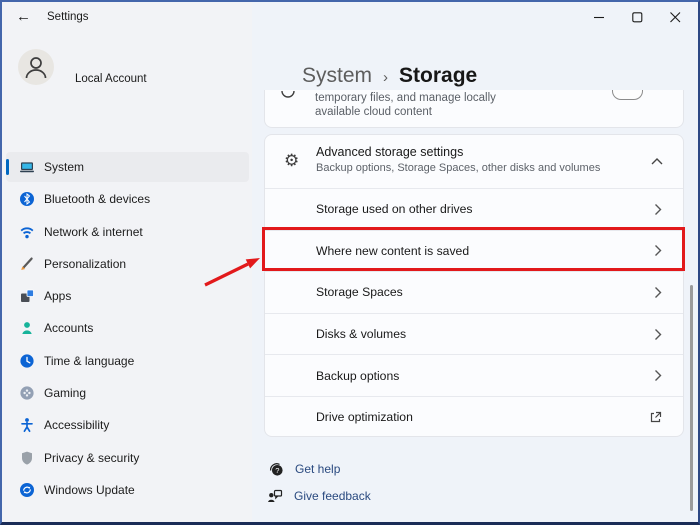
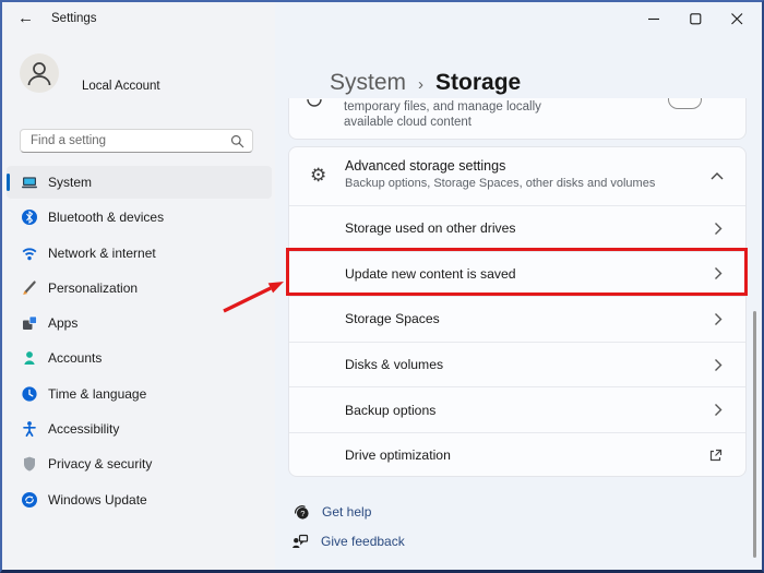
  ←
  Settings
  Local Account
+ Find a setting
  System
  Bluetooth & devices
  Network & internet
  Personalization
  Apps
  Accounts
  Time & language
- Gaming
  Accessibility
  Privacy & security
  Windows Update
  System
  ›
  Storage
  temporary files, and manage locally
  available cloud content
  ⚙
  Advanced storage settings
  Backup options, Storage Spaces, other disks and volumes
  Storage used on other drives
- Where new content is saved
+ Update new content is saved
  Storage Spaces
  Disks & volumes
  Backup options
  Drive optimization
  ?
  Get help
  Give feedback
